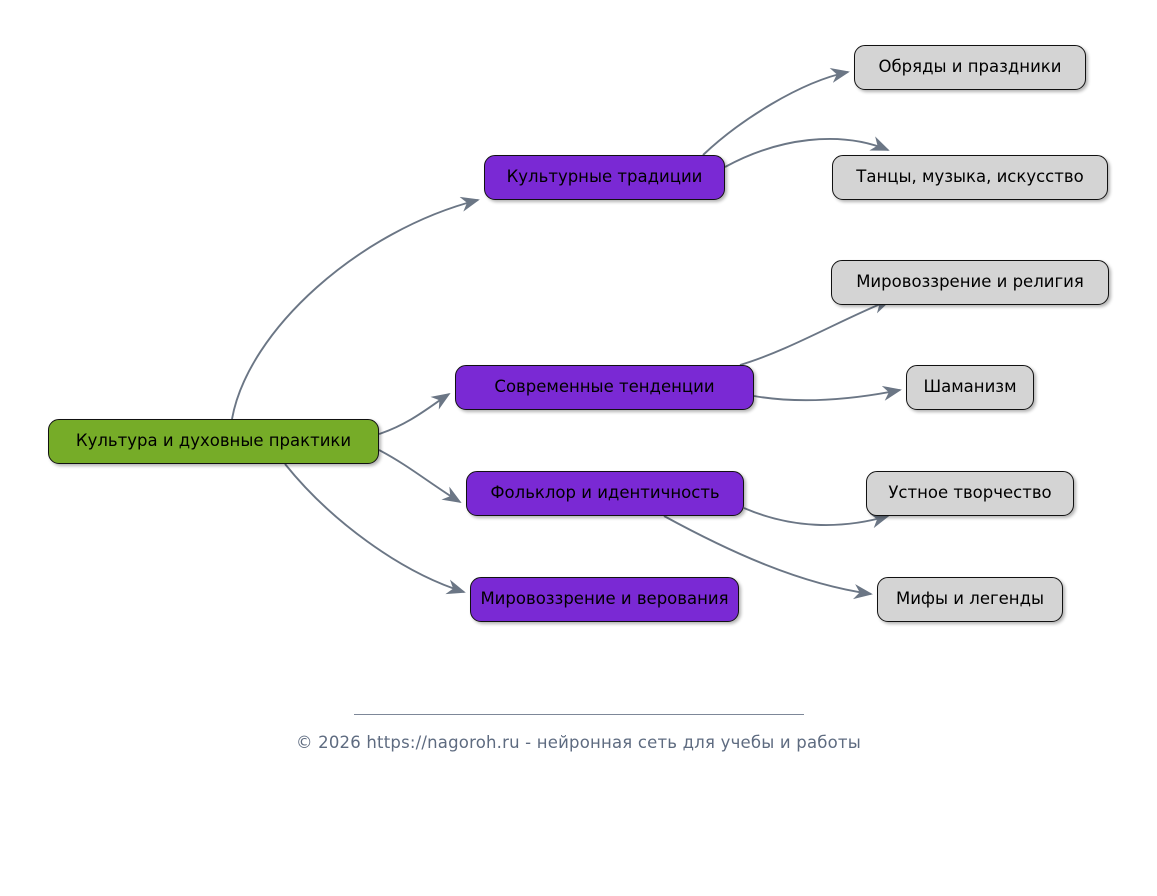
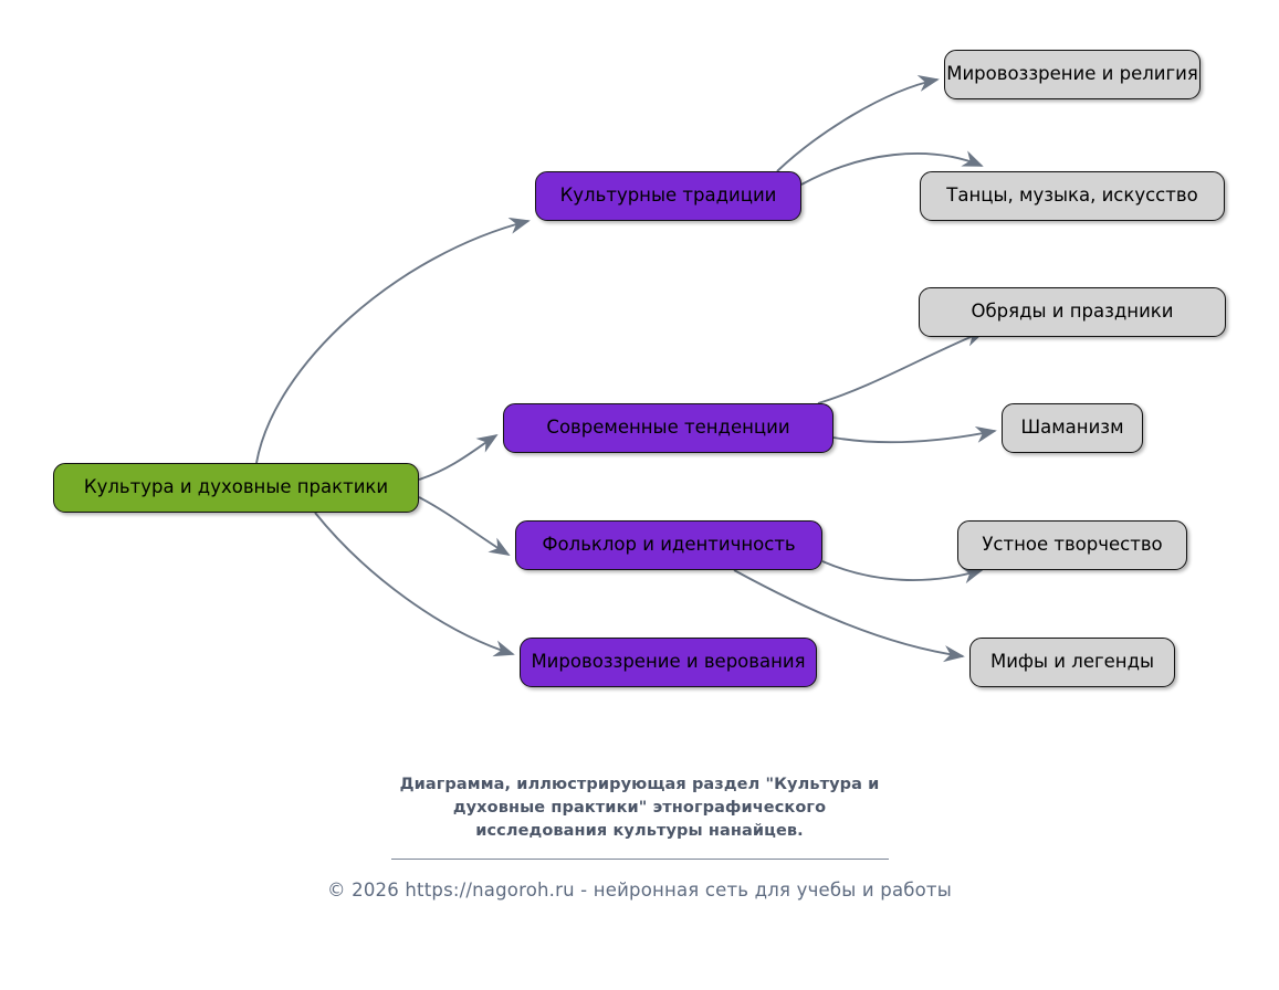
  Культура и духовные практики
  Культурные традиции
  Современные тенденции
  Фольклор и идентичность
  Мировоззрение и верования
- Обряды и праздники
+ Мировоззрение и религия
  Танцы, музыка, искусство
- Мировоззрение и религия
+ Обряды и праздники
  Шаманизм
  Устное творчество
  Мифы и легенды
+ Диаграмма, иллюстрирующая раздел "Культура и
+ духовные практики" этнографического
+ исследования культуры нанайцев.
  © 2026 https://nagoroh.ru - нейронная сеть для учебы и работы
